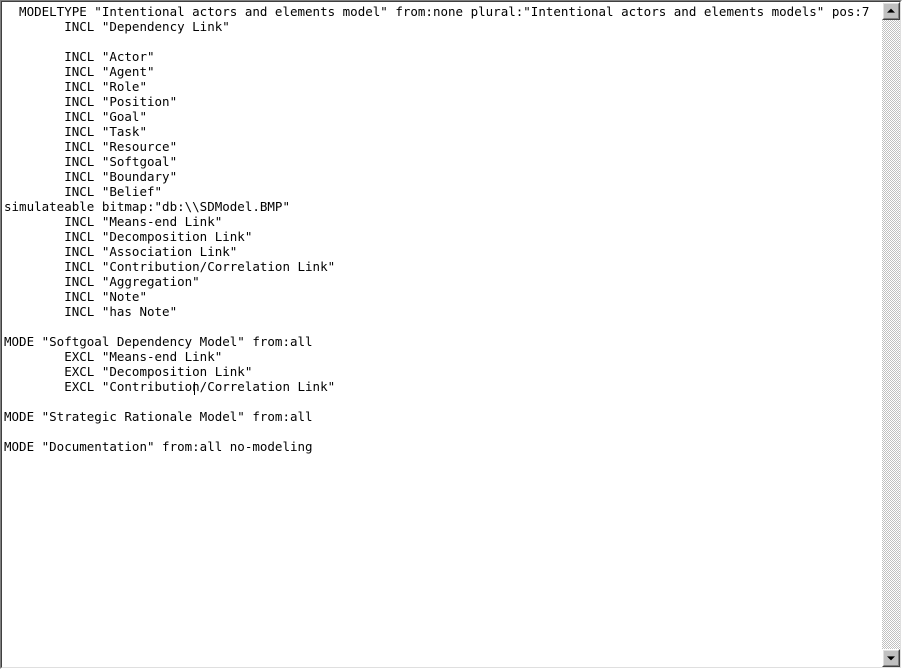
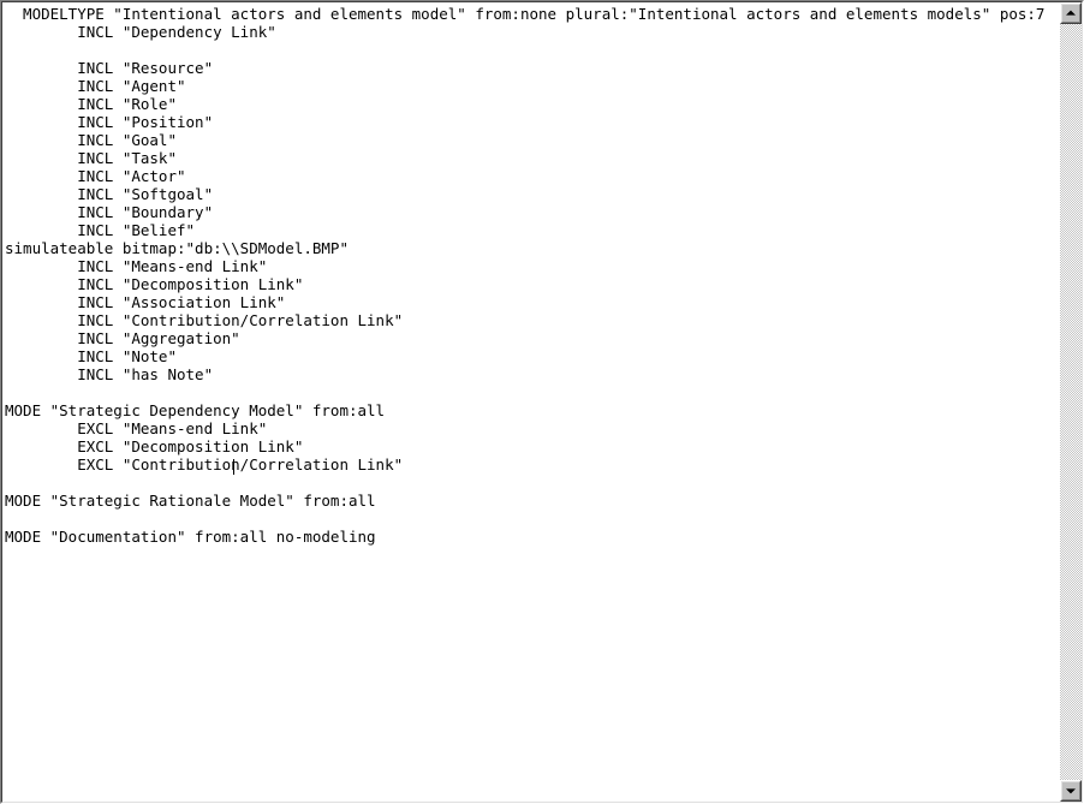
  MODELTYPE "Intentional actors and elements model" from:none plural:"Intentional actors and elements models" pos:7
  INCL "Dependency Link"
- INCL "Actor"
+ INCL "Resource"
  INCL "Agent"
  INCL "Role"
  INCL "Position"
  INCL "Goal"
  INCL "Task"
- INCL "Resource"
+ INCL "Actor"
  INCL "Softgoal"
  INCL "Boundary"
  INCL "Belief"
  simulateable bitmap:"db:\\SDModel.BMP"
  INCL "Means-end Link"
  INCL "Decomposition Link"
  INCL "Association Link"
  INCL "Contribution/Correlation Link"
  INCL "Aggregation"
  INCL "Note"
  INCL "has Note"
- MODE "Softgoal Dependency Model" from:all
+ MODE "Strategic Dependency Model" from:all
  EXCL "Means-end Link"
  EXCL "Decomposition Link"
  EXCL "Contribution/Correlation Link"
  MODE "Strategic Rationale Model" from:all
  MODE "Documentation" from:all no-modeling
